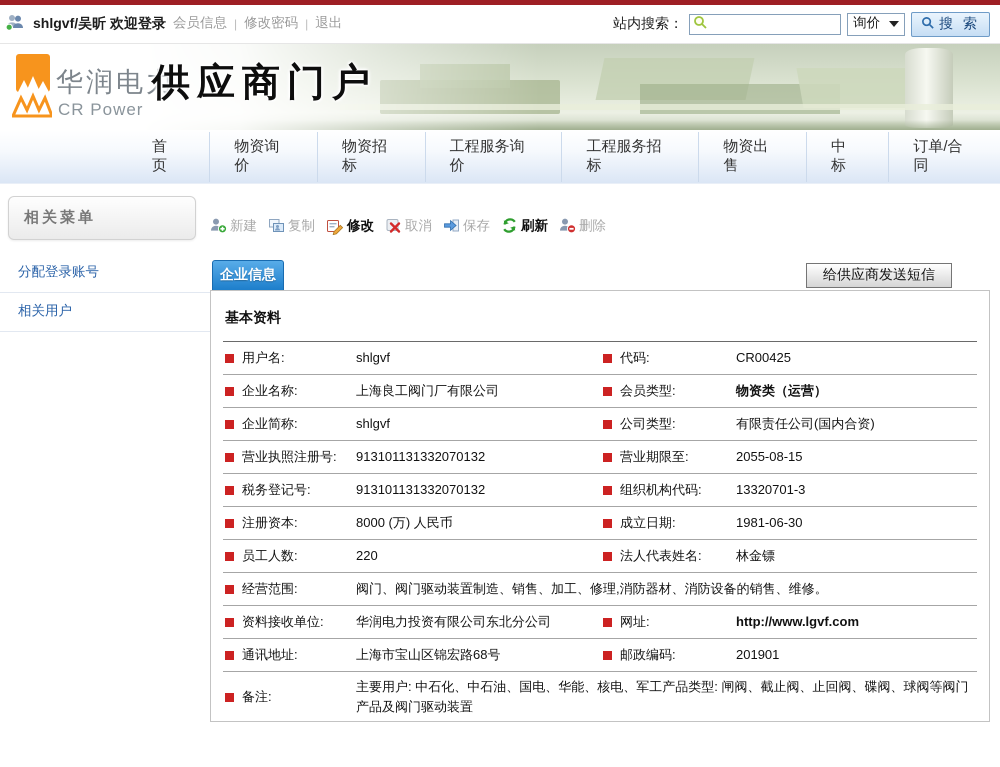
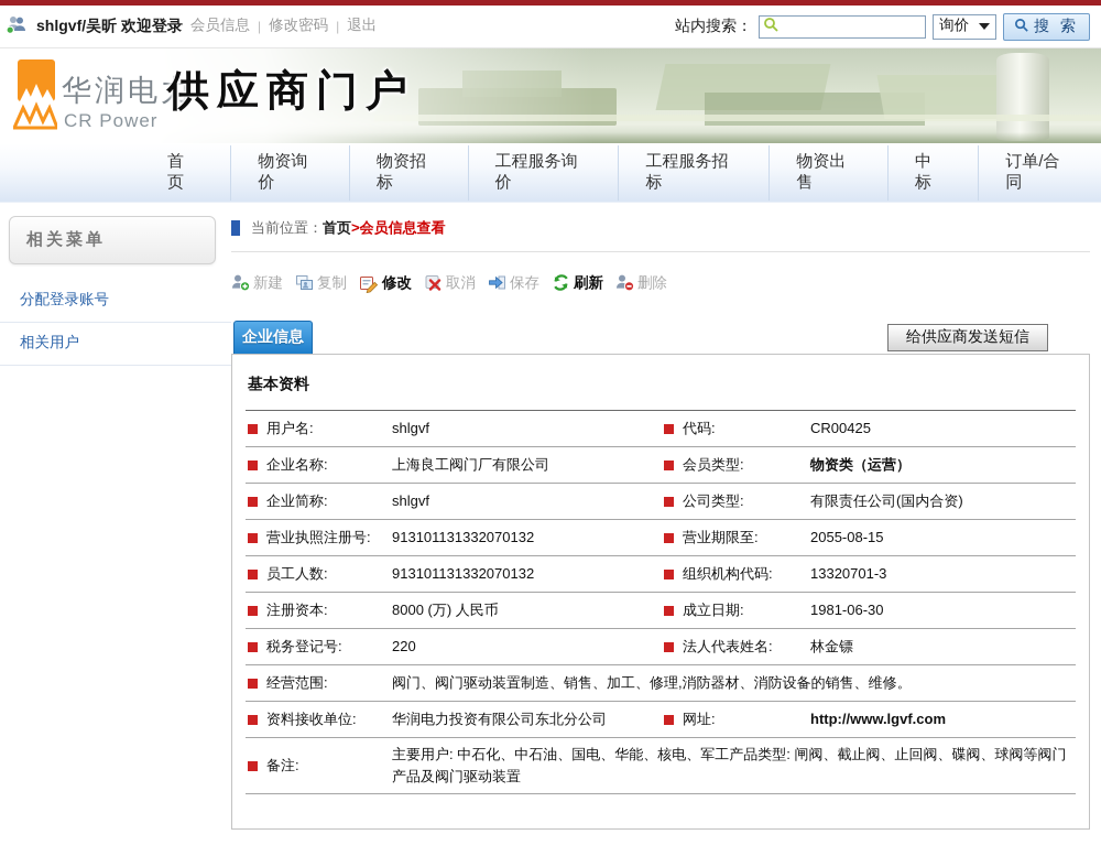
  shlgvf/吴昕 欢迎登录
  会员信息
  |
  修改密码
  |
  退出
  站内搜索：
  询价
  搜 索
  华润电力
  CR Power
  供应商门户
  首 页
  物资询价
  物资招标
  工程服务询价
  工程服务招标
  物资出售
  中 标
  订单/合同
  相关菜单
  分配登录账号
  相关用户
+ 当前位置：
+ 首页
+ >会员信息查看
  新建
  复制
  修改
  取消
  保存
  刷新
  删除
  企业信息
  给供应商发送短信
  基本资料
  用户名:
  shlgvf
  代码:
  CR00425
  企业名称:
  上海良工阀门厂有限公司
  会员类型:
  物资类（运营）
  企业简称:
  shlgvf
  公司类型:
  有限责任公司(国内合资)
  营业执照注册号:
  913101131332070132
  营业期限至:
  2055-08-15
- 税务登记号:
+ 员工人数:
  913101131332070132
  组织机构代码:
  13320701-3
  注册资本:
  8000 (万) 人民币
  成立日期:
  1981-06-30
- 员工人数:
+ 税务登记号:
  220
  法人代表姓名:
  林金镖
  经营范围:
  阀门、阀门驱动装置制造、销售、加工、修理,消防器材、消防设备的销售、维修。
  资料接收单位:
  华润电力投资有限公司东北分公司
  网址:
  http://www.lgvf.com
- 通讯地址:
- 上海市宝山区锦宏路68号
- 邮政编码:
- 201901
  备注:
  主要用户: 中石化、中石油、国电、华能、核电、军工产品类型: 闸阀、截止阀、止回阀、碟阀、球阀等阀门产品及阀门驱动装置
